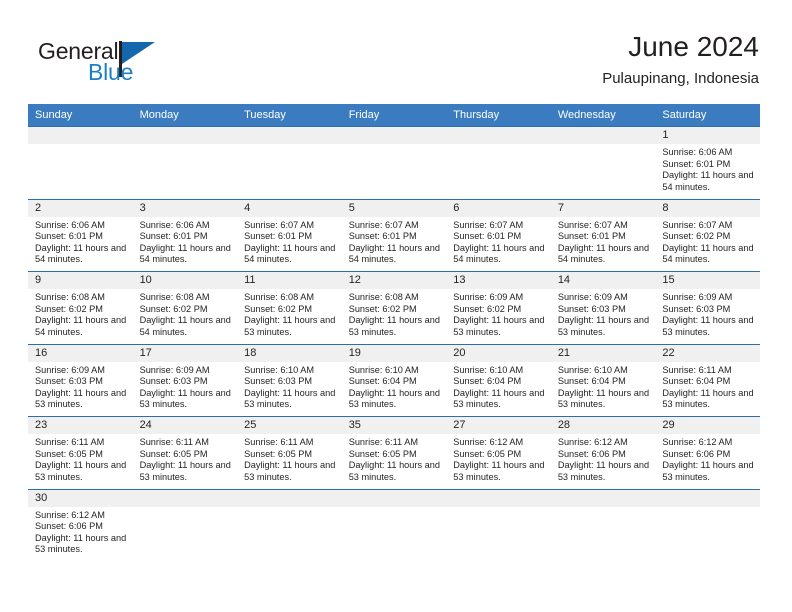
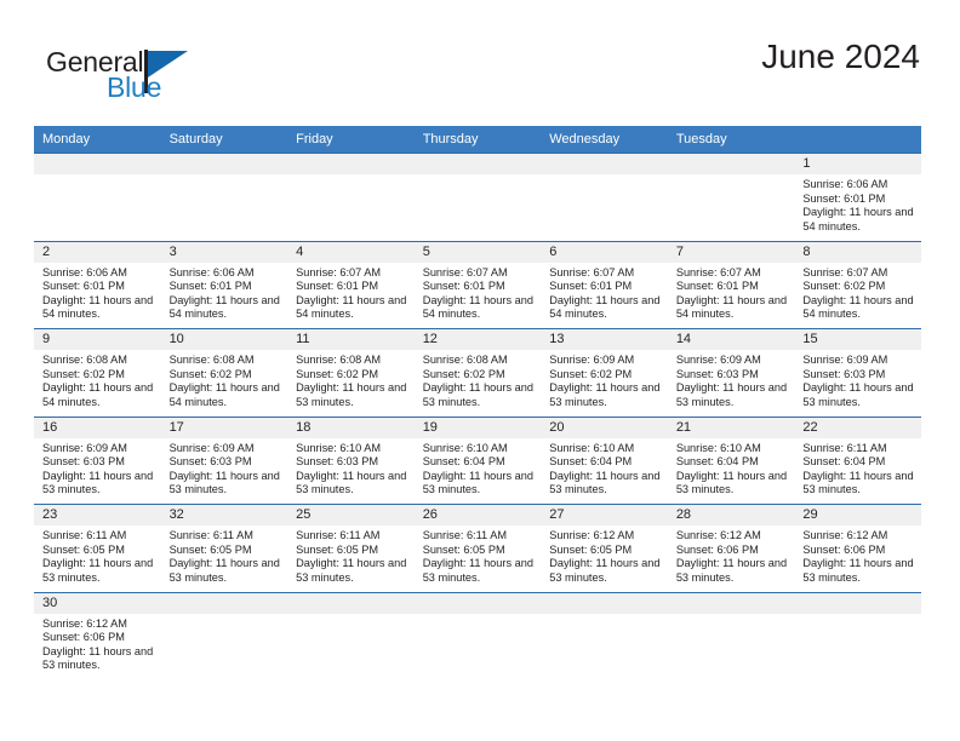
  General
  Blue
  June 2024
- Pulaupinang, Indonesia
- Sunday
  Monday
- Tuesday
+ Saturday
  Friday
  Thursday
  Wednesday
- Saturday
+ Tuesday
  1
  Sunrise: 6:06 AM
  Sunset: 6:01 PM
  Daylight: 11 hours and 54 minutes.
  2
  Sunrise: 6:06 AM
  Sunset: 6:01 PM
  Daylight: 11 hours and 54 minutes.
  3
  Sunrise: 6:06 AM
  Sunset: 6:01 PM
  Daylight: 11 hours and 54 minutes.
  4
  Sunrise: 6:07 AM
  Sunset: 6:01 PM
  Daylight: 11 hours and 54 minutes.
  5
  Sunrise: 6:07 AM
  Sunset: 6:01 PM
  Daylight: 11 hours and 54 minutes.
  6
  Sunrise: 6:07 AM
  Sunset: 6:01 PM
  Daylight: 11 hours and 54 minutes.
  7
  Sunrise: 6:07 AM
  Sunset: 6:01 PM
  Daylight: 11 hours and 54 minutes.
  8
  Sunrise: 6:07 AM
  Sunset: 6:02 PM
  Daylight: 11 hours and 54 minutes.
  9
  Sunrise: 6:08 AM
  Sunset: 6:02 PM
  Daylight: 11 hours and 54 minutes.
  10
  Sunrise: 6:08 AM
  Sunset: 6:02 PM
  Daylight: 11 hours and 54 minutes.
  11
  Sunrise: 6:08 AM
  Sunset: 6:02 PM
  Daylight: 11 hours and 53 minutes.
  12
  Sunrise: 6:08 AM
  Sunset: 6:02 PM
  Daylight: 11 hours and 53 minutes.
  13
  Sunrise: 6:09 AM
  Sunset: 6:02 PM
  Daylight: 11 hours and 53 minutes.
  14
  Sunrise: 6:09 AM
  Sunset: 6:03 PM
  Daylight: 11 hours and 53 minutes.
  15
  Sunrise: 6:09 AM
  Sunset: 6:03 PM
  Daylight: 11 hours and 53 minutes.
  16
  Sunrise: 6:09 AM
  Sunset: 6:03 PM
  Daylight: 11 hours and 53 minutes.
  17
  Sunrise: 6:09 AM
  Sunset: 6:03 PM
  Daylight: 11 hours and 53 minutes.
  18
  Sunrise: 6:10 AM
  Sunset: 6:03 PM
  Daylight: 11 hours and 53 minutes.
  19
  Sunrise: 6:10 AM
  Sunset: 6:04 PM
  Daylight: 11 hours and 53 minutes.
  20
  Sunrise: 6:10 AM
  Sunset: 6:04 PM
  Daylight: 11 hours and 53 minutes.
  21
  Sunrise: 6:10 AM
  Sunset: 6:04 PM
  Daylight: 11 hours and 53 minutes.
  22
  Sunrise: 6:11 AM
  Sunset: 6:04 PM
  Daylight: 11 hours and 53 minutes.
  23
  Sunrise: 6:11 AM
  Sunset: 6:05 PM
  Daylight: 11 hours and 53 minutes.
- 24
+ 32
  Sunrise: 6:11 AM
  Sunset: 6:05 PM
  Daylight: 11 hours and 53 minutes.
  25
  Sunrise: 6:11 AM
  Sunset: 6:05 PM
  Daylight: 11 hours and 53 minutes.
- 35
+ 26
  Sunrise: 6:11 AM
  Sunset: 6:05 PM
  Daylight: 11 hours and 53 minutes.
  27
  Sunrise: 6:12 AM
  Sunset: 6:05 PM
  Daylight: 11 hours and 53 minutes.
  28
  Sunrise: 6:12 AM
  Sunset: 6:06 PM
  Daylight: 11 hours and 53 minutes.
  29
  Sunrise: 6:12 AM
  Sunset: 6:06 PM
  Daylight: 11 hours and 53 minutes.
  30
  Sunrise: 6:12 AM
  Sunset: 6:06 PM
  Daylight: 11 hours and 53 minutes.
